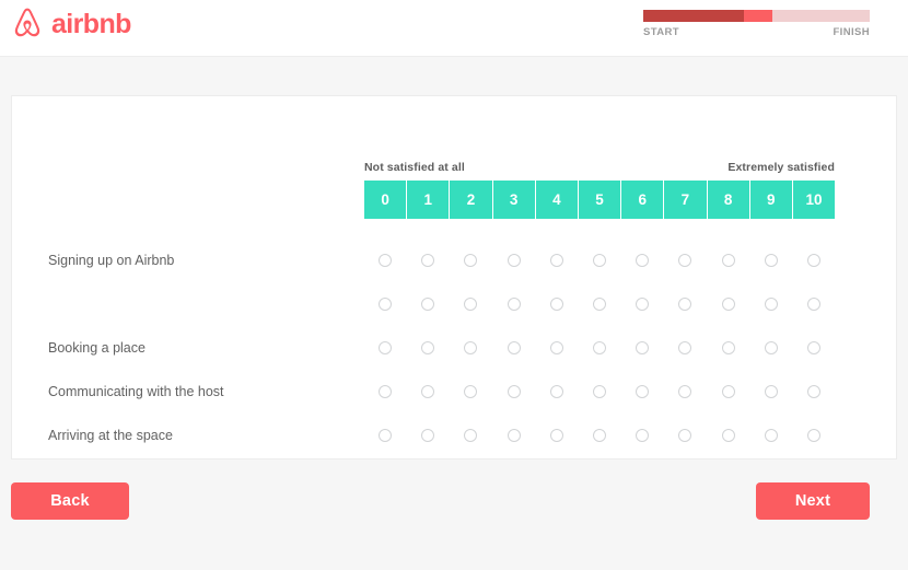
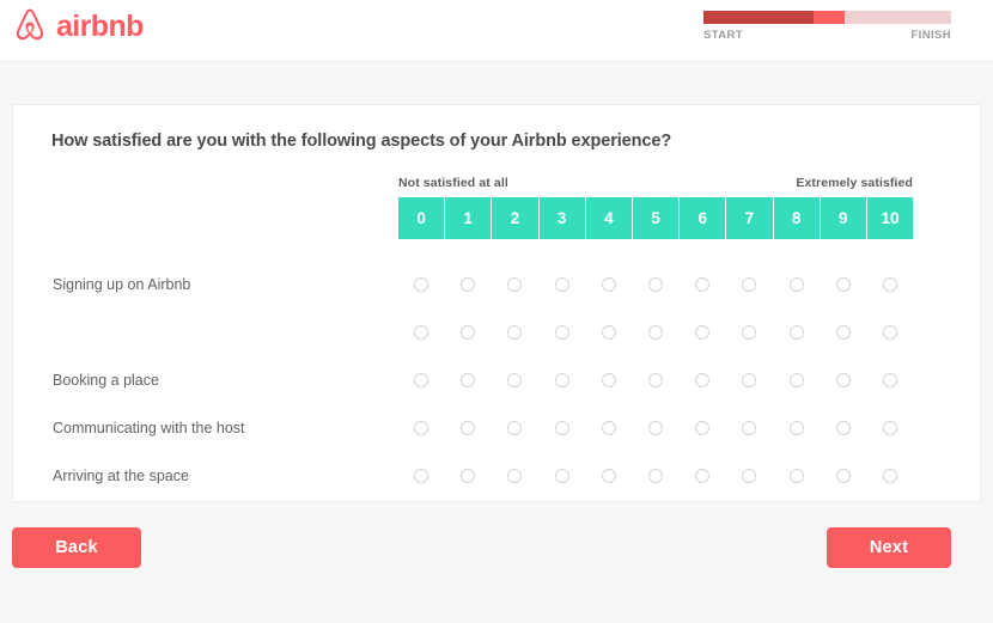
  airbnb
  START
  FINISH
+ How satisfied are you with the following aspects of your Airbnb experience?
  Not satisfied at all
  Extremely satisfied
  0
  1
  2
  3
  4
  5
  6
  7
  8
  9
  10
  Signing up on Airbnb
  Booking a place
  Communicating with the host
  Arriving at the space
  Back
  Next
